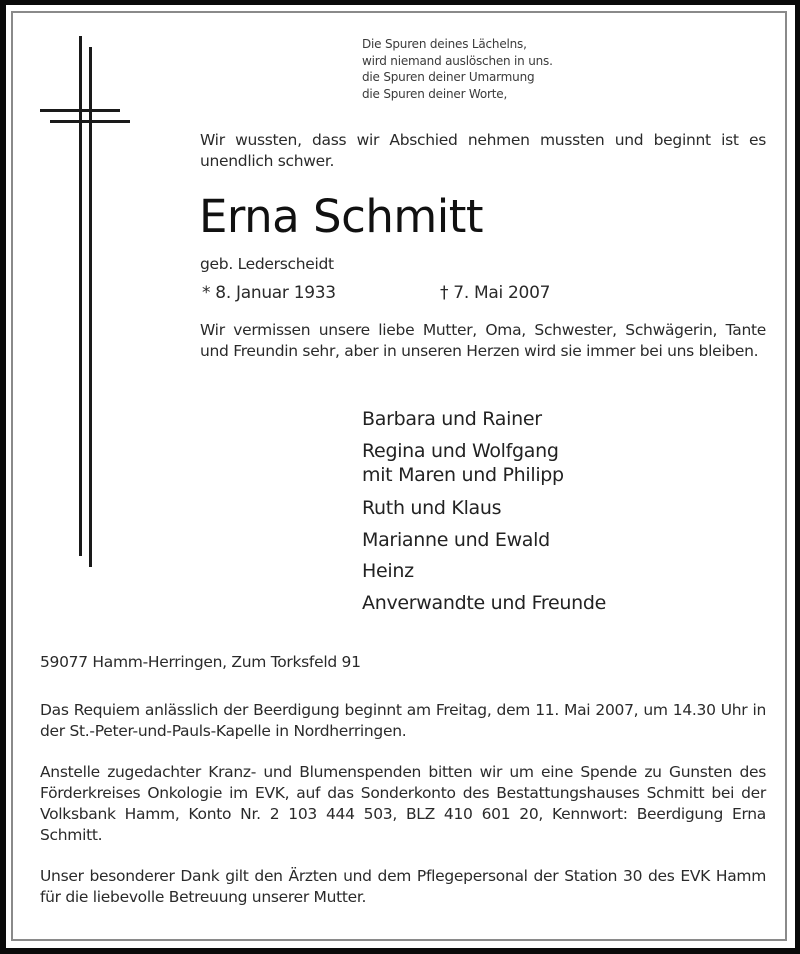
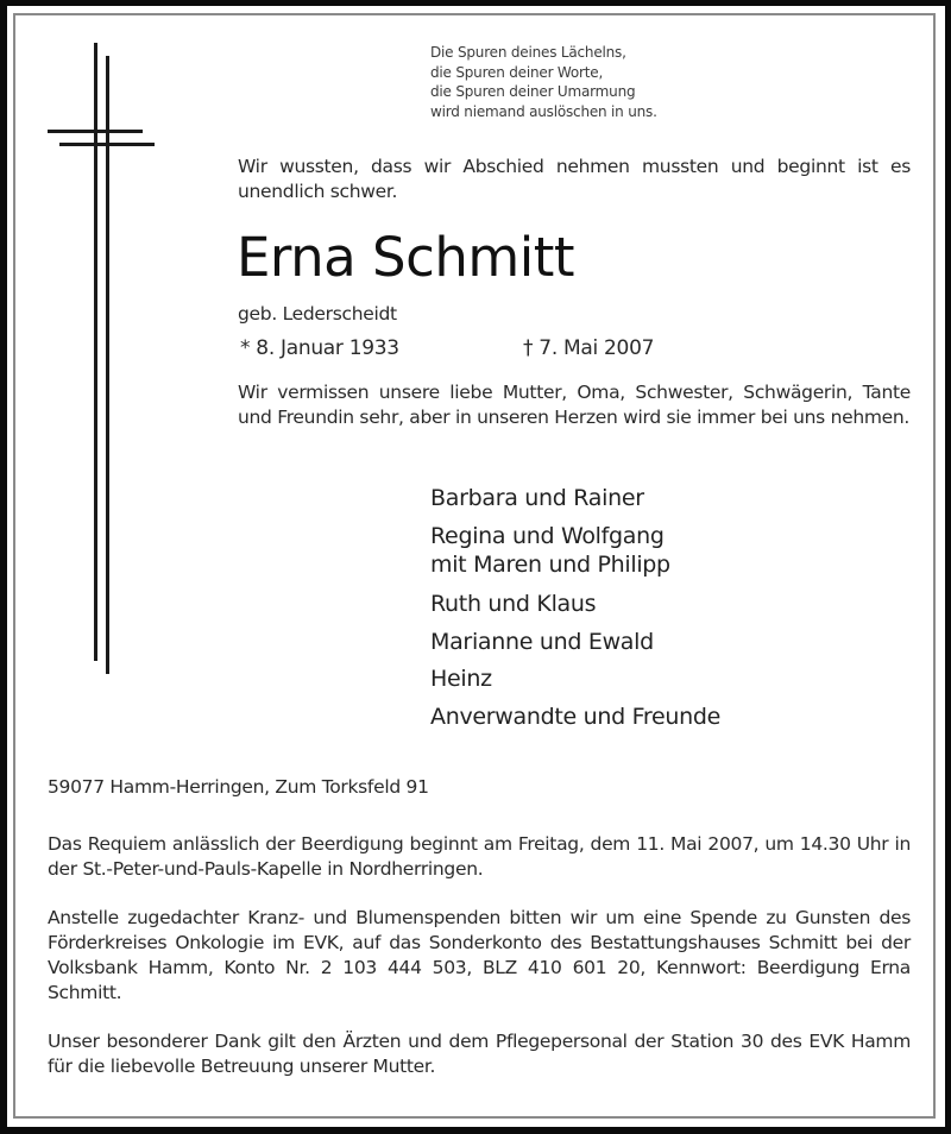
  Die Spuren deines Lächelns,
- wird niemand auslöschen in uns.
+ die Spuren deiner Worte,
  die Spuren deiner Umarmung
- die Spuren deiner Worte,
+ wird niemand auslöschen in uns.
  Wir wussten, dass wir Abschied nehmen mussten und beginnt ist es unendlich schwer.
  Erna Schmitt
  geb. Lederscheidt
  * 8. Januar 1933
  † 7. Mai 2007
- Wir vermissen unsere liebe Mutter, Oma, Schwester, Schwägerin, Tante und Freundin sehr, aber in unseren Herzen wird sie immer bei uns bleiben.
+ Wir vermissen unsere liebe Mutter, Oma, Schwester, Schwägerin, Tante und Freundin sehr, aber in unseren Herzen wird sie immer bei uns nehmen.
  Barbara und Rainer
  Regina und Wolfgang
  mit Maren und Philipp
  Ruth und Klaus
  Marianne und Ewald
  Heinz
  Anverwandte und Freunde
  59077 Hamm-Herringen, Zum Torksfeld 91
  Das Requiem anlässlich der Beerdigung beginnt am Freitag, dem 11. Mai 2007, um 14.30 Uhr in der St.-Peter-und-Pauls-Kapelle in Nordherringen.
  Anstelle zugedachter Kranz- und Blumenspenden bitten wir um eine Spende zu Gunsten des Förderkreises Onkologie im EVK, auf das Sonderkonto des Bestattungshauses Schmitt bei der Volksbank Hamm, Konto Nr. 2 103 444 503, BLZ 410 601 20, Kennwort: Beerdigung Erna Schmitt.
  Unser besonderer Dank gilt den Ärzten und dem Pflegepersonal der Station 30 des EVK Hamm für die liebevolle Betreuung unserer Mutter.
